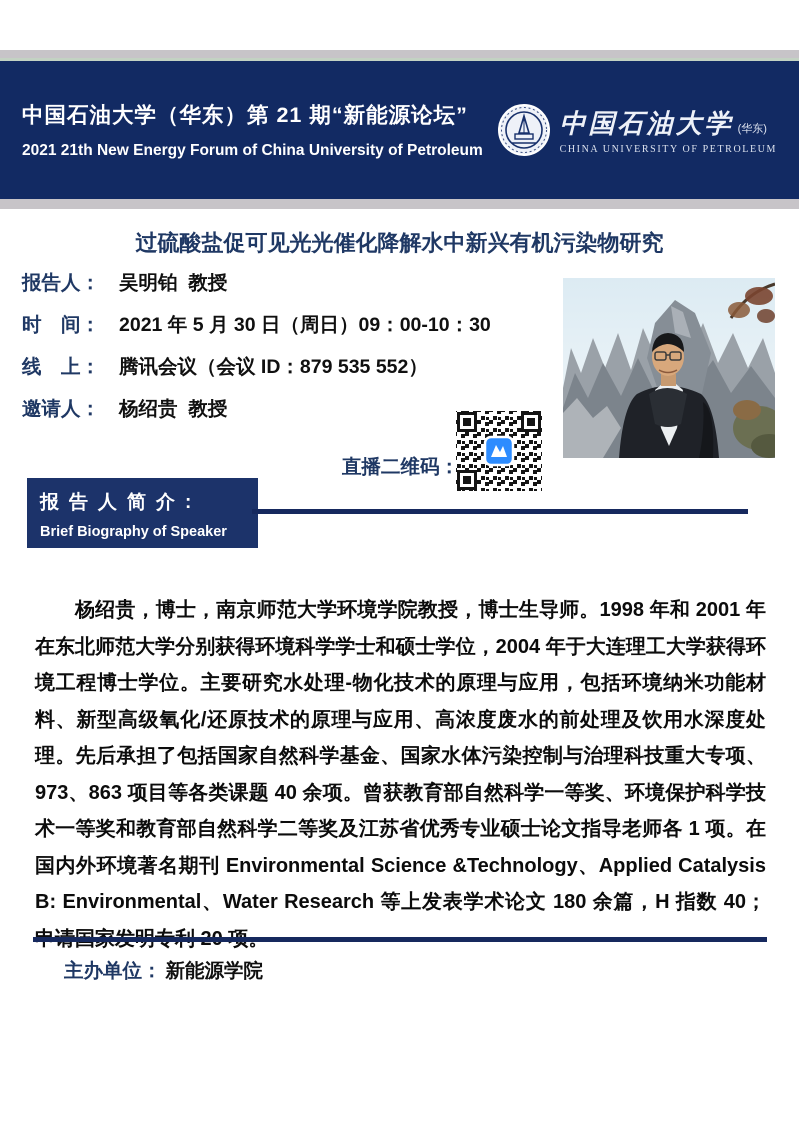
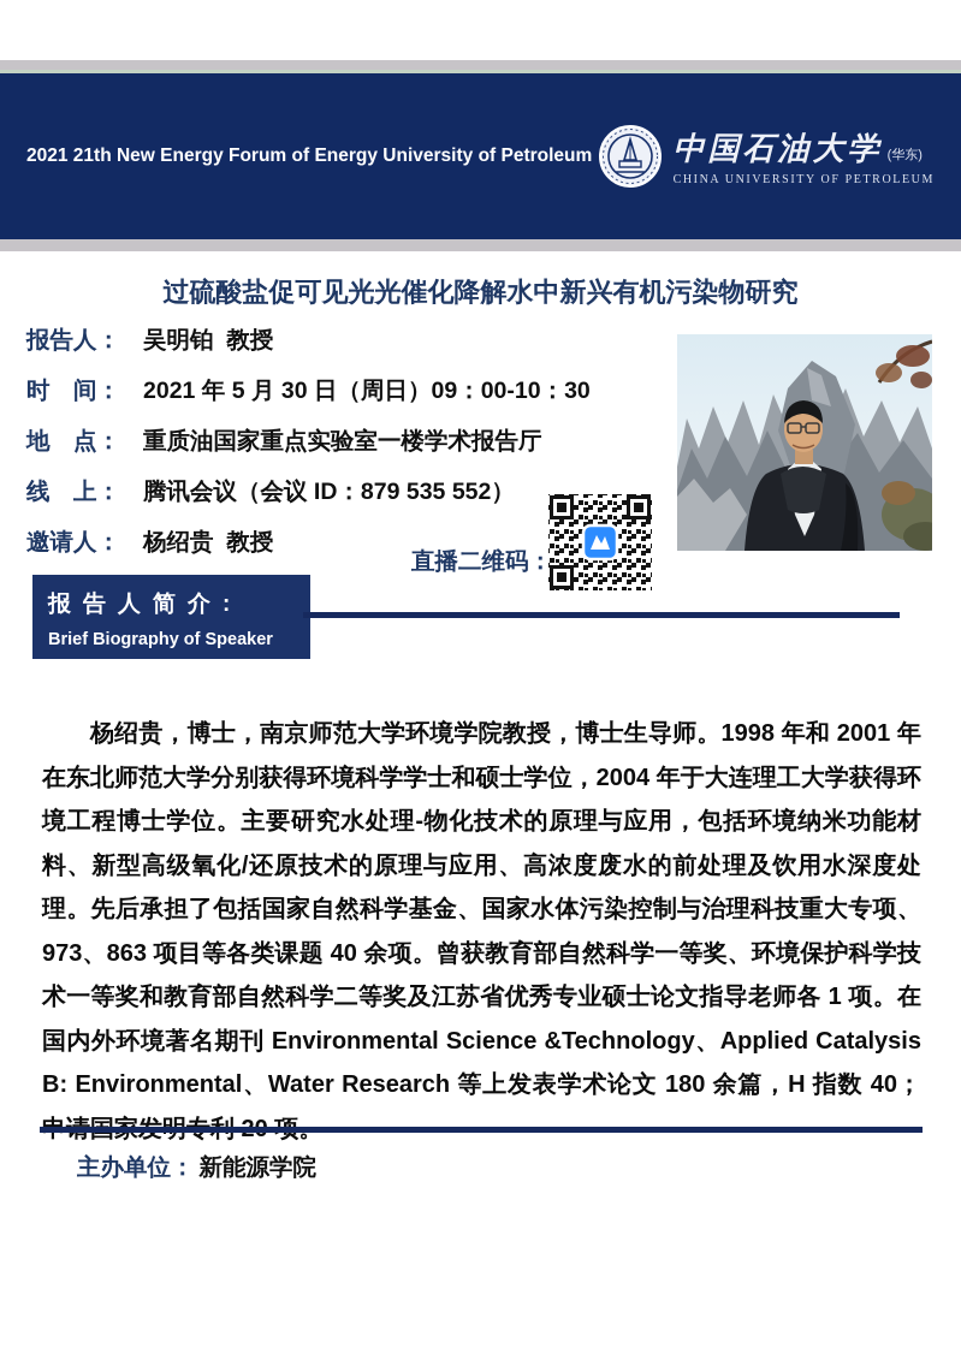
- 中国石油大学（华东）第 21 期“新能源论坛”
- 2021 21th New Energy Forum of China University of Petroleum
+ 2021 21th New Energy Forum of Energy University of Petroleum
  中国石油大学
  (华东)
  CHINA UNIVERSITY OF PETROLEUM
  过硫酸盐促可见光光催化降解水中新兴有机污染物研究
  报告人：
  吴明铂 教授
  时 间：
  2021 年 5 月 30 日（周日）09：00-10：30
+ 地 点：
+ 重质油国家重点实验室一楼学术报告厅
  线 上：
  腾讯会议（会议 ID：879 535 552）
  邀请人：
  杨绍贵 教授
  直播二维码：
  报告人简介:
  Brief Biography of Speaker
  杨绍贵，博士，南京师范大学环境学院教授，博士生导师。1998 年和 2001 年在东北师范大学分别获得环境科学学士和硕士学位，2004 年于大连理工大学获得环境工程博士学位。主要研究水处理-物化技术的原理与应用，包括环境纳米功能材料、新型高级氧化/还原技术的原理与应用、高浓度废水的前处理及饮用水深度处理。先后承担了包括国家自然科学基金、国家水体污染控制与治理科技重大专项、973、863 项目等各类课题 40 余项。曾获教育部自然科学一等奖、环境保护科学技术一等奖和教育部自然科学二等奖及江苏省优秀专业硕士论文指导老师各 1 项。在国内外环境著名期刊 Environmental Science &Technology、Applied Catalysis B: Environmental、Water Research 等上发表学术论文 180 余篇，H 指数 40；
  主办单位： 新能源学院
